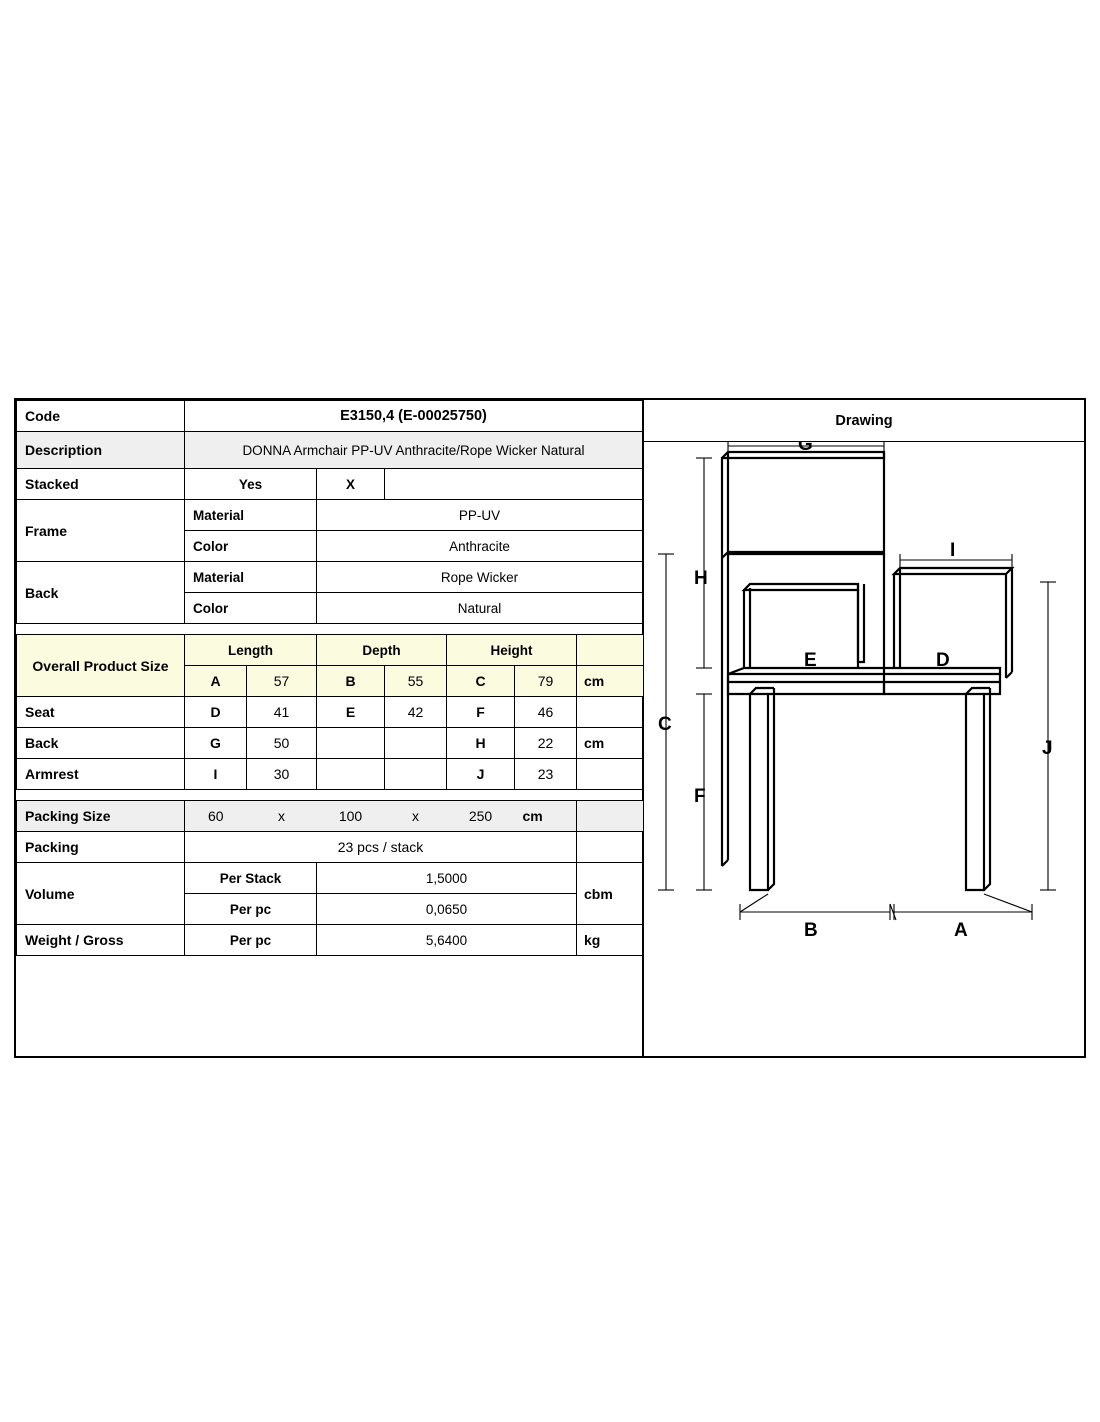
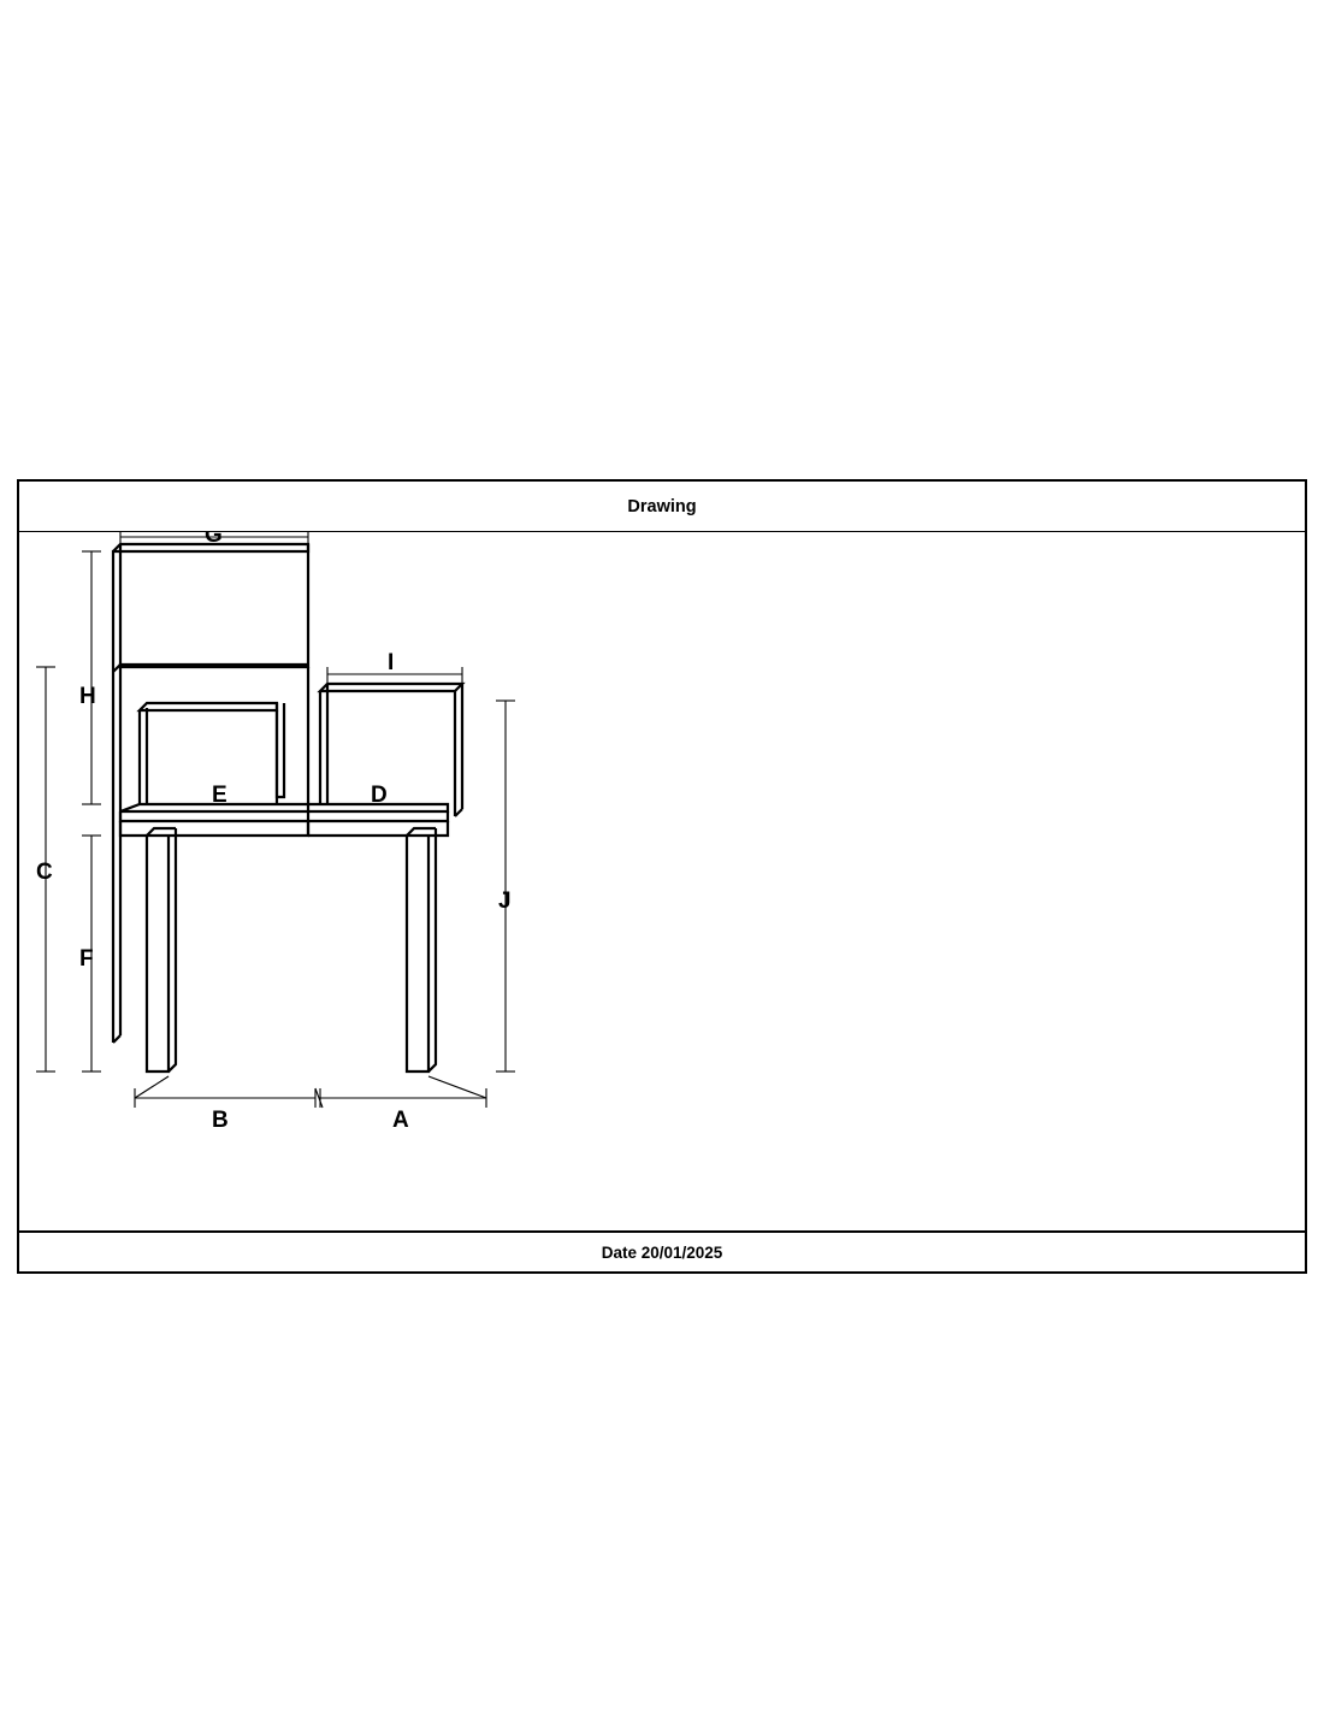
- Code	E3150,4 (E-00025750)
- Description	DONNA Armchair PP-UV Anthracite/Rope Wicker Natural
- Stacked	Yes	X
- Frame	Material	PP-UV
- Color	Anthracite
- Back	Material	Rope Wicker
- Color	Natural
- Overall Product Size	Length	Depth	Height
- A	57	B	55	C	79	cm
- Seat	D	41	E	42	F	46
- Back	G	50			H	22	cm
- Armrest	I	30			J	23
- Packing Size	60	x	100	x	250	cm
- Packing	23 pcs / stack
- Volume	Per Stack	1,5000	cbm
- Per pc	0,0650
- Weight / Gross	Per pc	5,6400	kg
  Drawing
  C
  H
  F
  J
  G
  I
  E
  D
  B
  A
+ Date 20/01/2025
